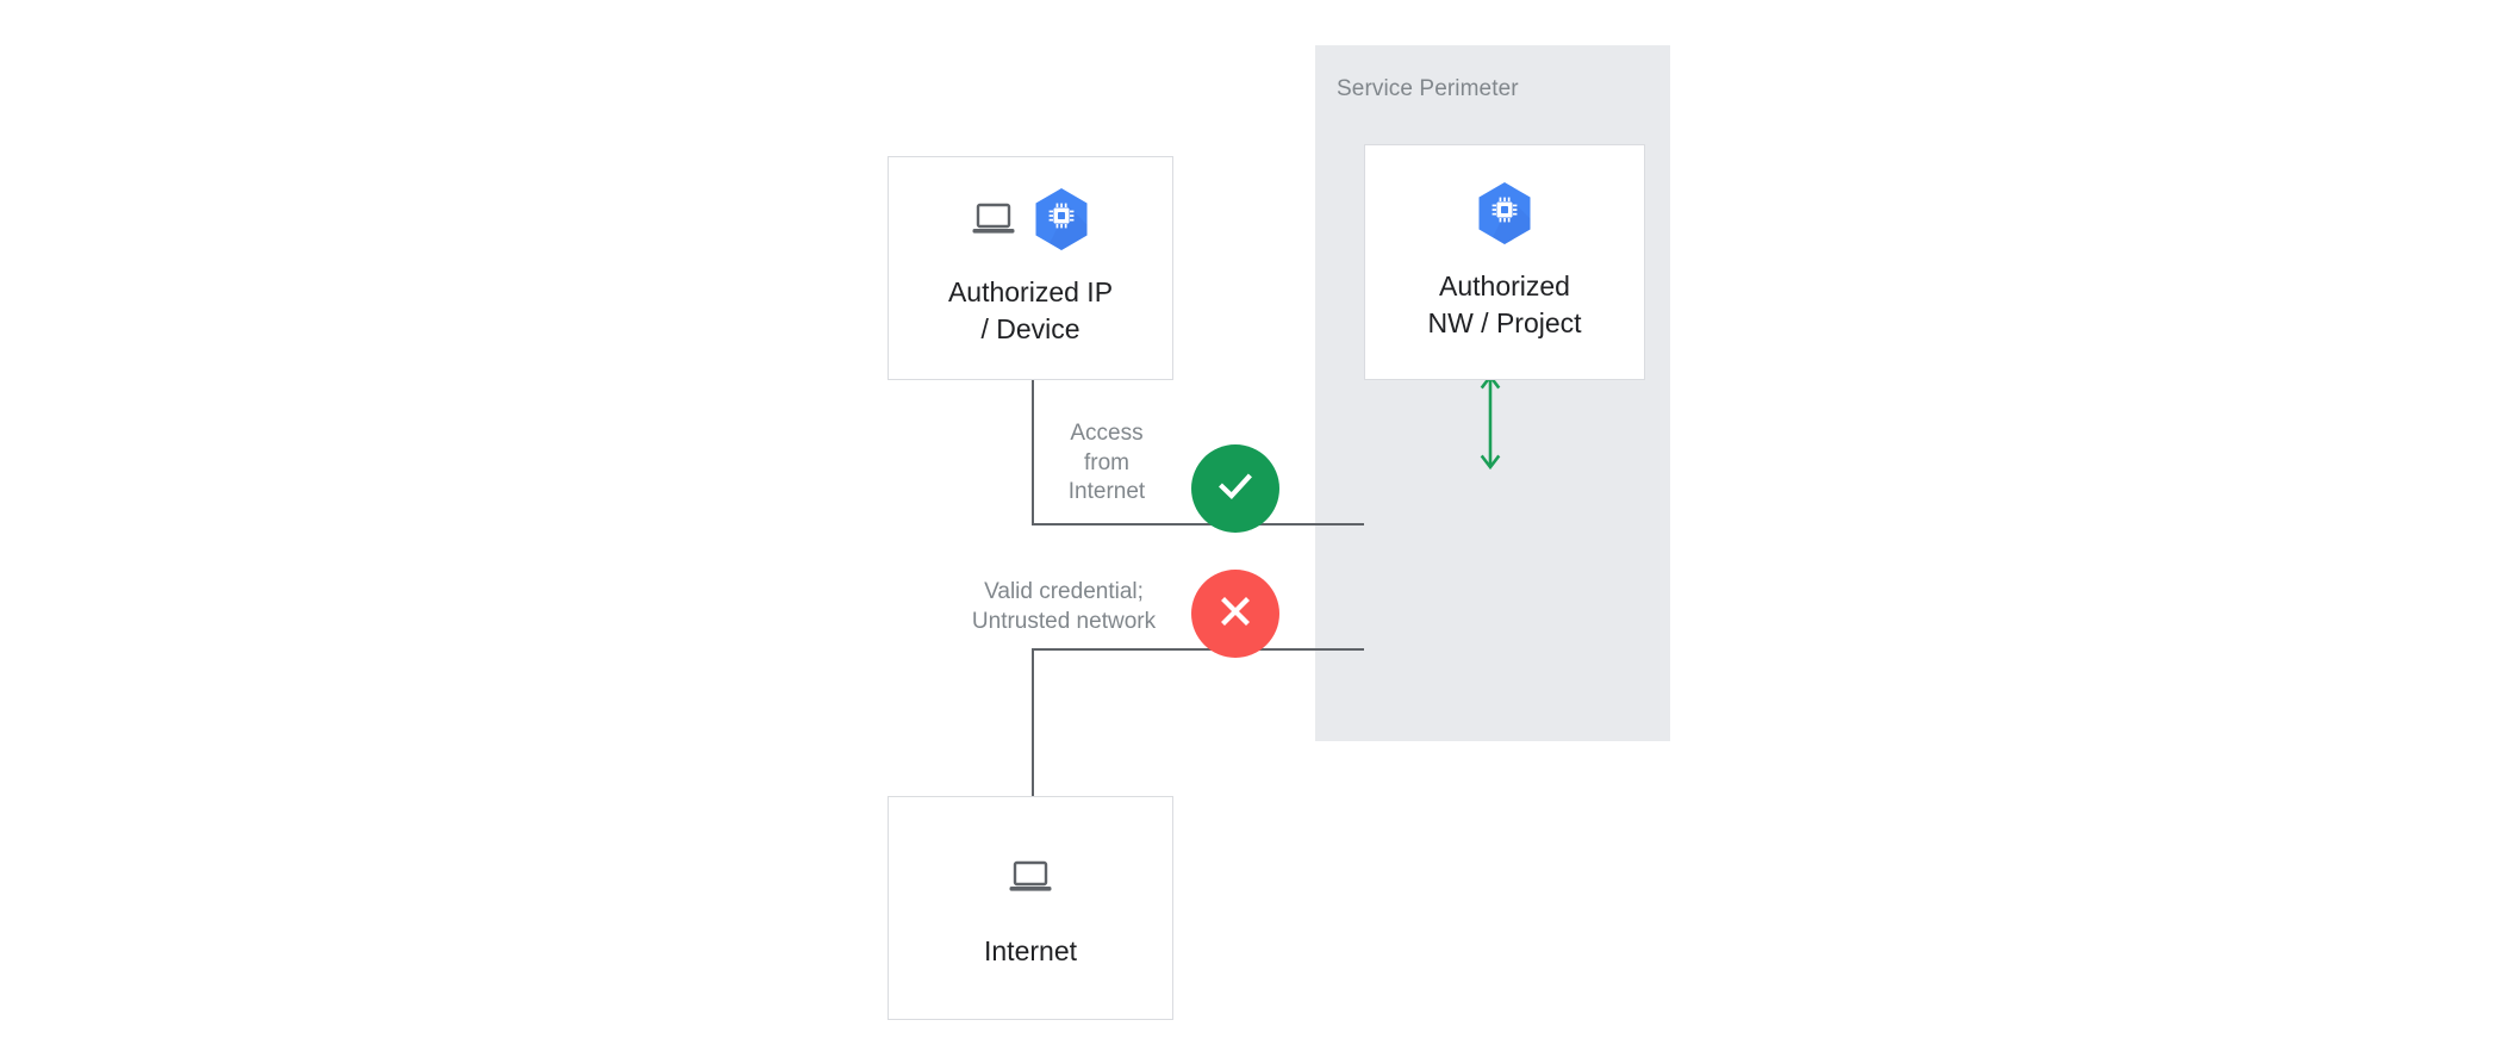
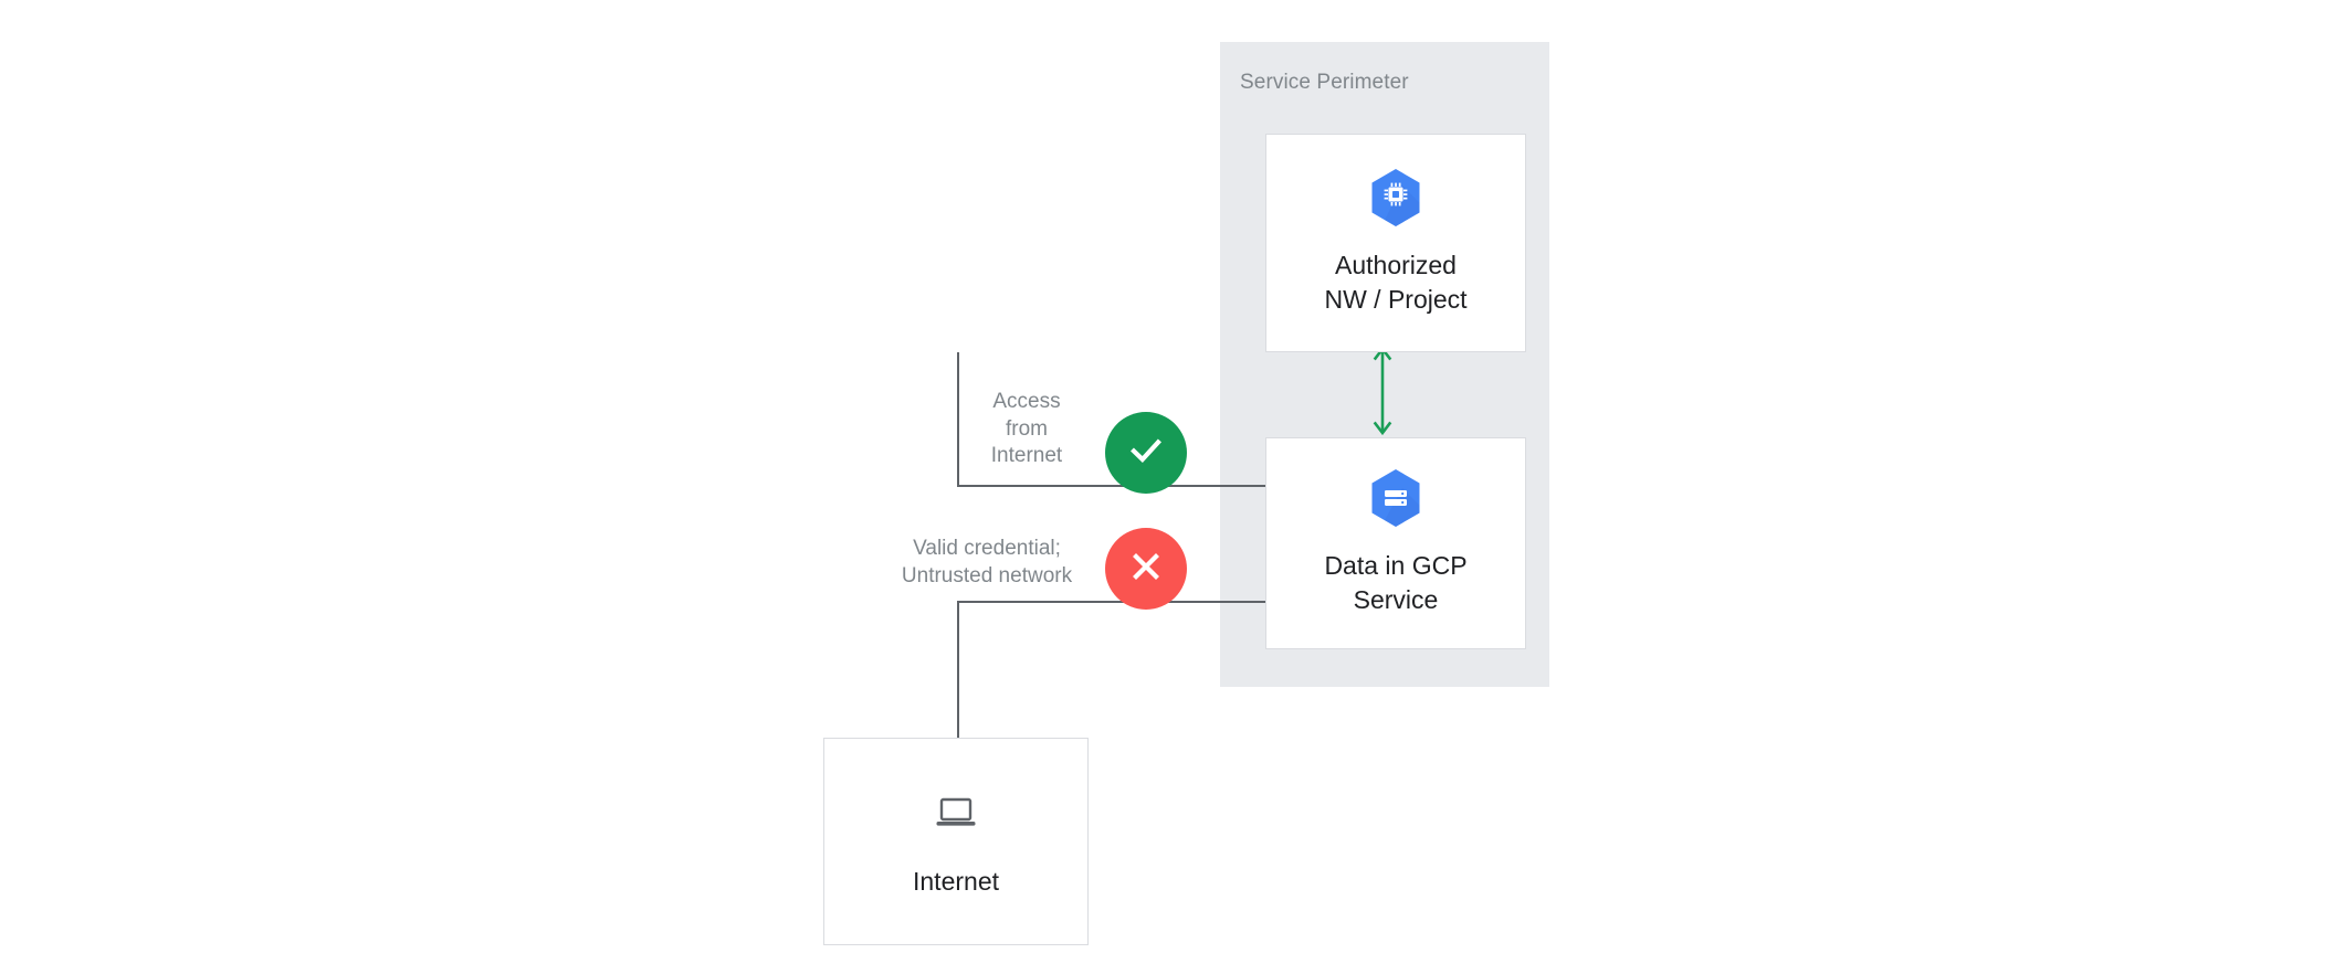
  Service Perimeter
- Authorized IP
- / Device
  Authorized
  NW / Project
+ Data in GCP
+ Service
  Internet
  Access
  from
  Internet
  Valid credential;
  Untrusted network
